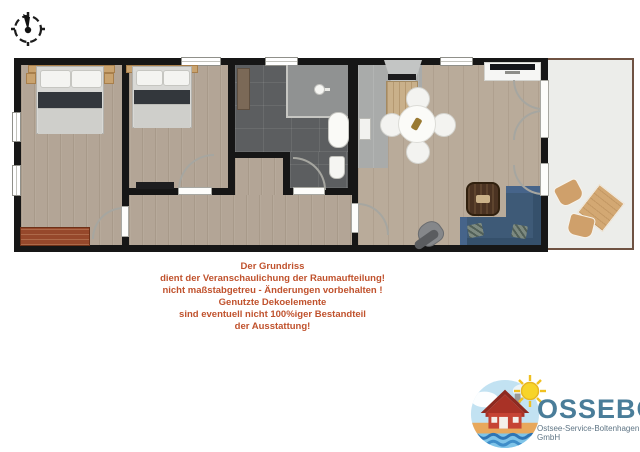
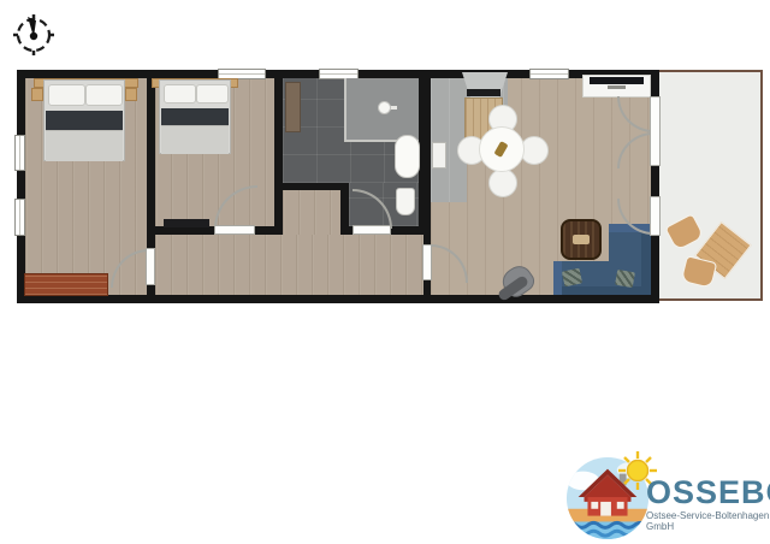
- Der Grundriss
- dient der Veranschaulichung der Raumaufteilung!
- nicht maßstabgetreu - Änderungen vorbehalten !
- Genutzte Dekoelemente
- sind eventuell nicht 100%iger Bestandteil
- der Ausstattung!
  OSSEB
  Ostsee-Service-Boltenhagen GmbH
